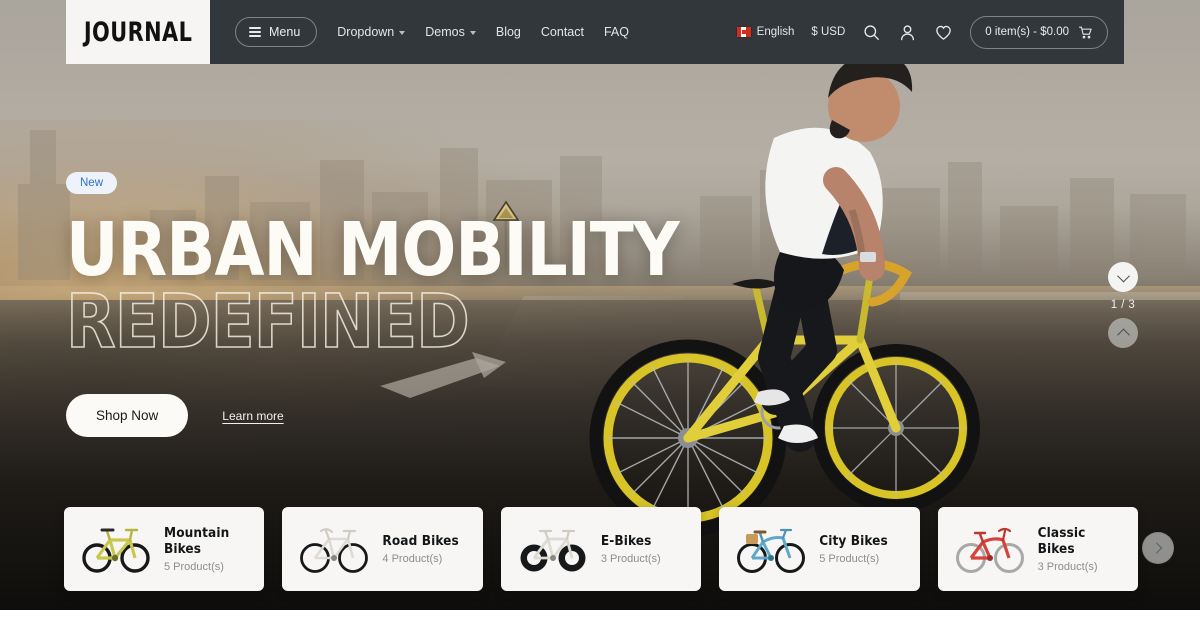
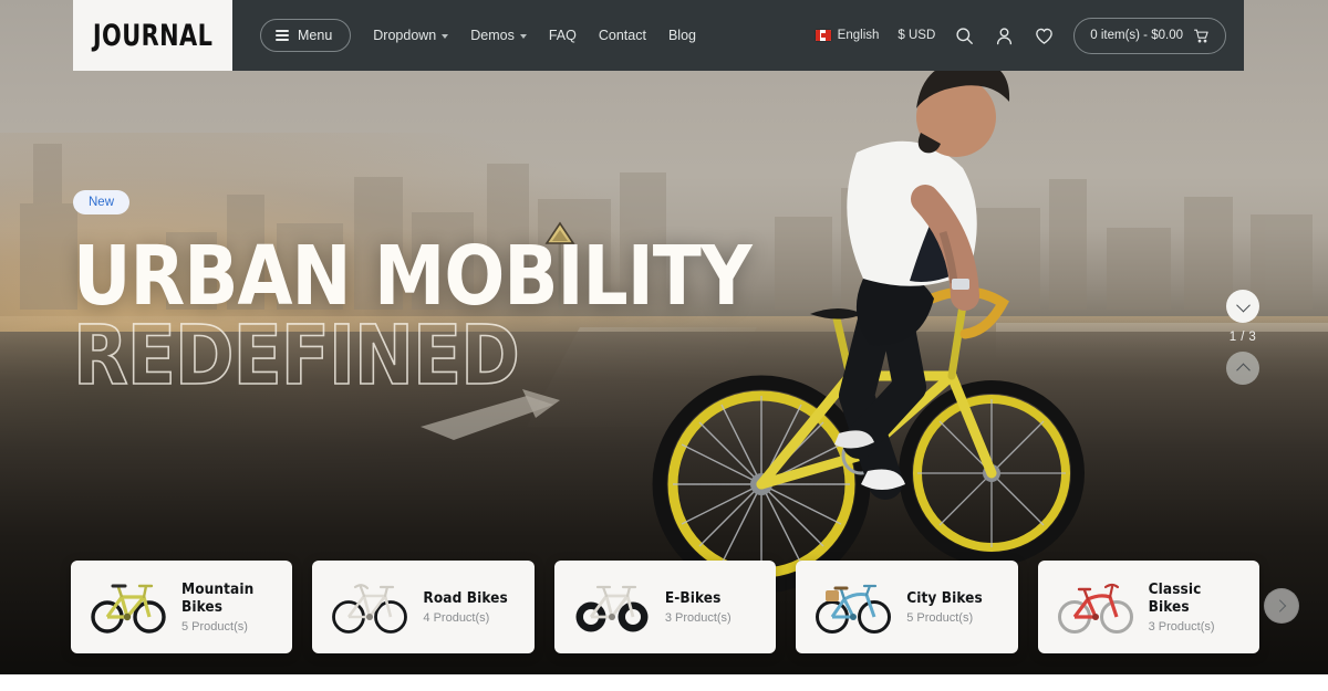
  JOURNAL
  Menu
  Dropdown
  Demos
- Blog
+ FAQ
  Contact
- FAQ
+ Blog
  English
  $ USD
  0 item(s) - $0.00
  New
  URBAN MOBILITY
  REDEFINED
- Shop Now
- Learn more
  1 / 3
  Mountain Bikes
  5 Product(s)
  Road Bikes
  4 Product(s)
  E-Bikes
  3 Product(s)
  City Bikes
  5 Product(s)
  Classic Bikes
  3 Product(s)
